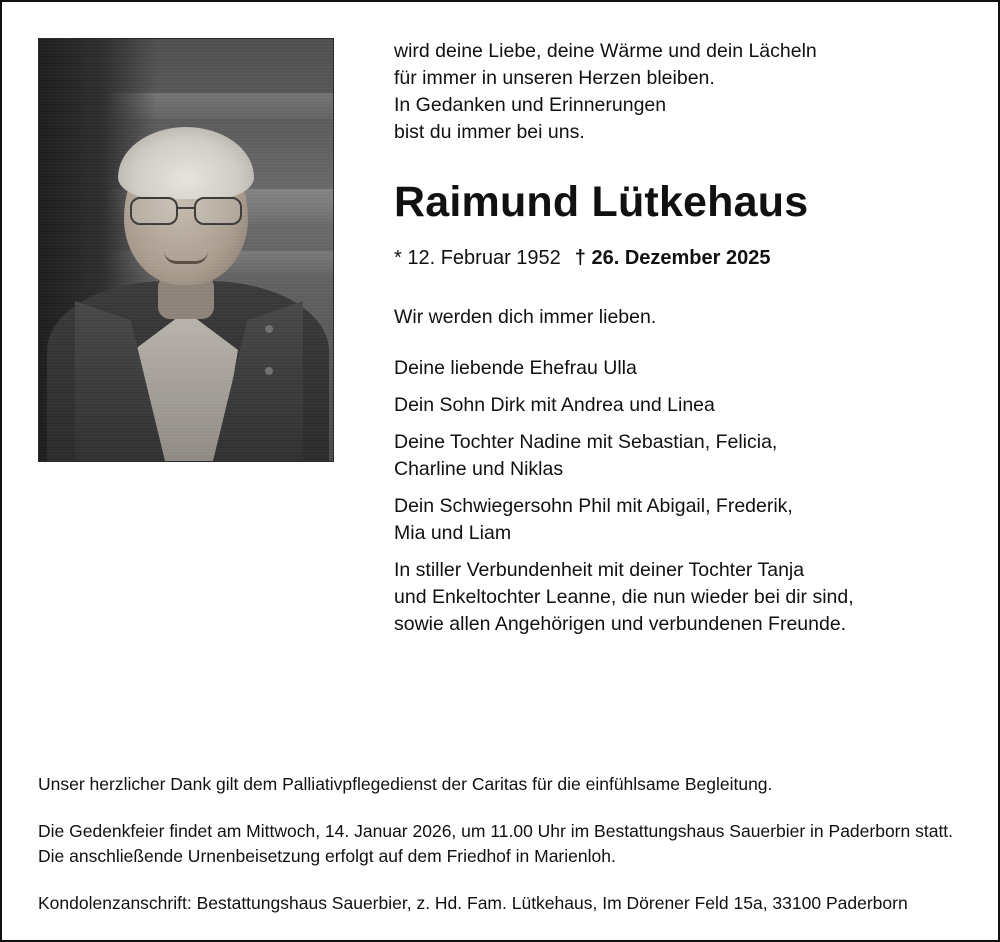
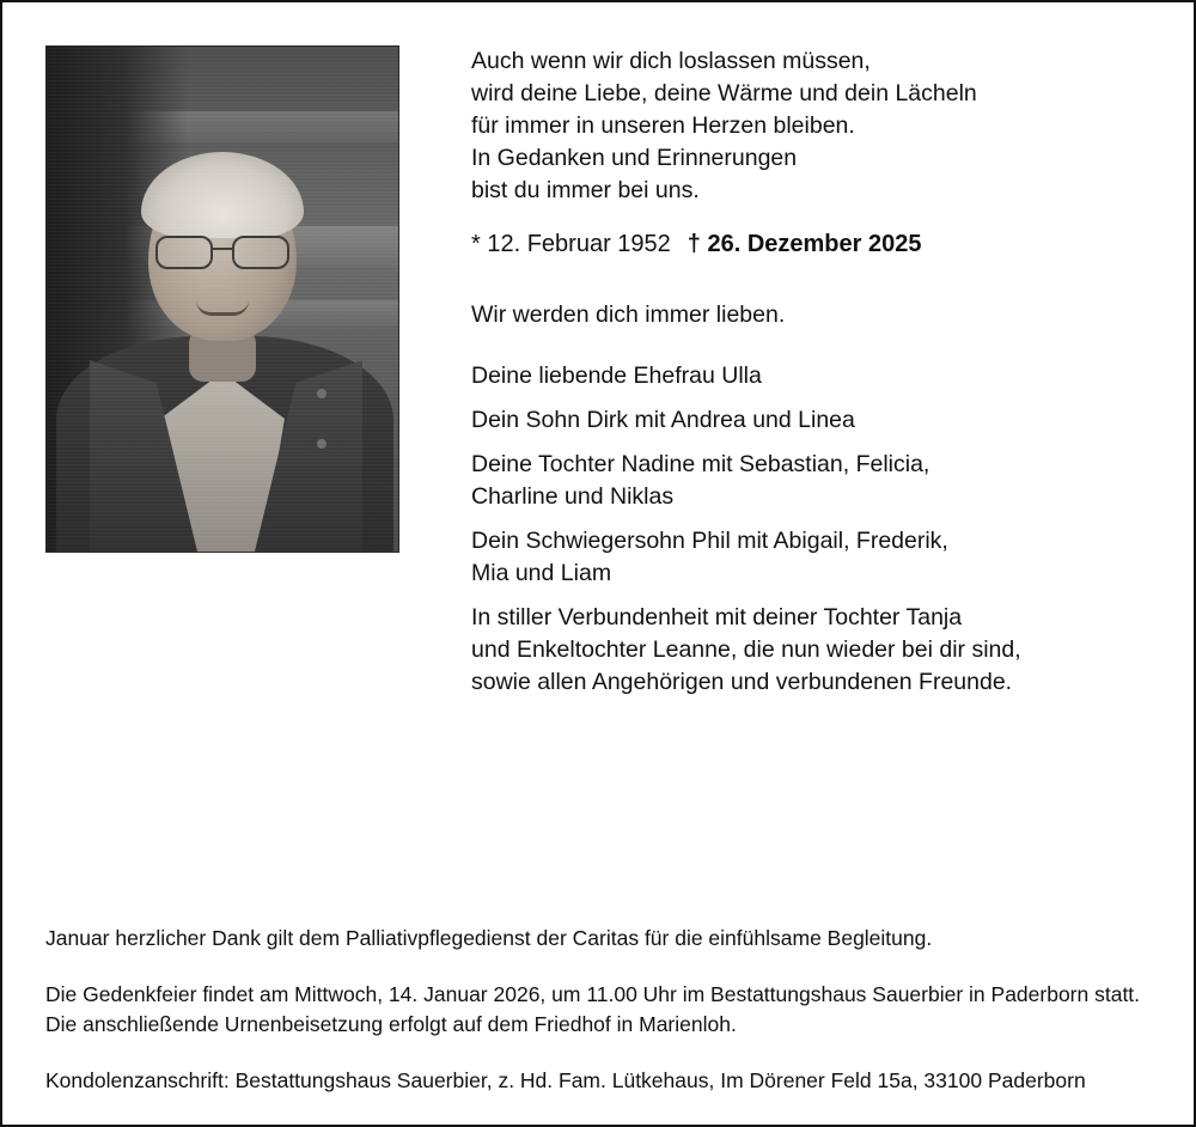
+ Auch wenn wir dich loslassen müssen,
  wird deine Liebe, deine Wärme und dein Lächeln
  für immer in unseren Herzen bleiben.
  In Gedanken und Erinnerungen
  bist du immer bei uns.
- Raimund Lütkehaus
  * 12. Februar 1952 † 26. Dezember 2025
  Wir werden dich immer lieben.
  Deine liebende Ehefrau Ulla
  Dein Sohn Dirk mit Andrea und Linea
  Deine Tochter Nadine mit Sebastian, Felicia,
  Charline und Niklas
  Dein Schwiegersohn Phil mit Abigail, Frederik,
  Mia und Liam
  In stiller Verbundenheit mit deiner Tochter Tanja
  und Enkeltochter Leanne, die nun wieder bei dir sind,
  sowie allen Angehörigen und verbundenen Freunde.
- Unser herzlicher Dank gilt dem Palliativpflegedienst der Caritas für die einfühlsame Begleitung.
+ Januar herzlicher Dank gilt dem Palliativpflegedienst der Caritas für die einfühlsame Begleitung.
  Die Gedenkfeier findet am Mittwoch, 14. Januar 2026, um 11.00 Uhr im Bestattungshaus Sauerbier in Paderborn statt. Die anschließende Urnenbeisetzung erfolgt auf dem Friedhof in Marienloh.
  Kondolenzanschrift: Bestattungshaus Sauerbier, z. Hd. Fam. Lütkehaus, Im Dörener Feld 15a, 33100 Paderborn
